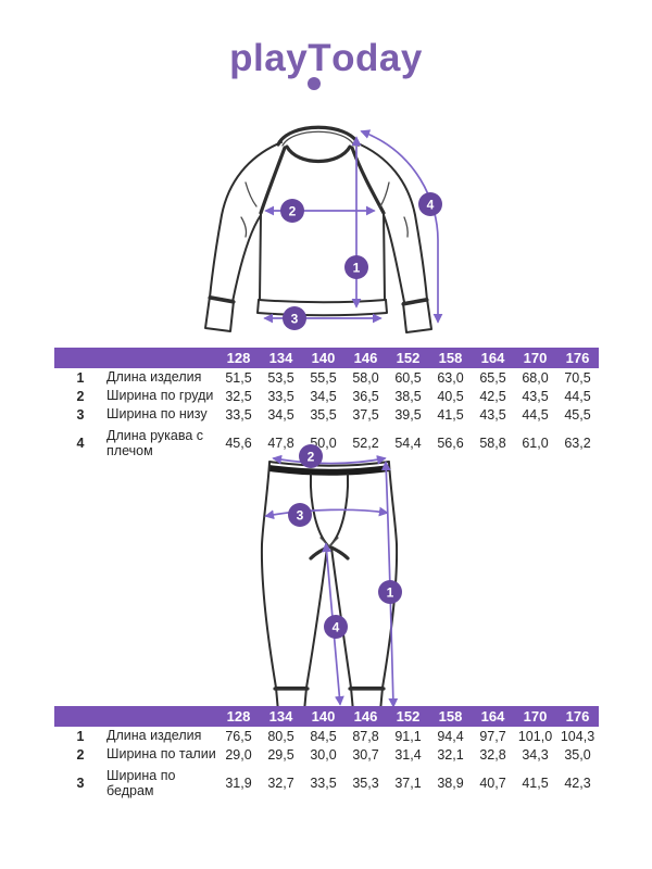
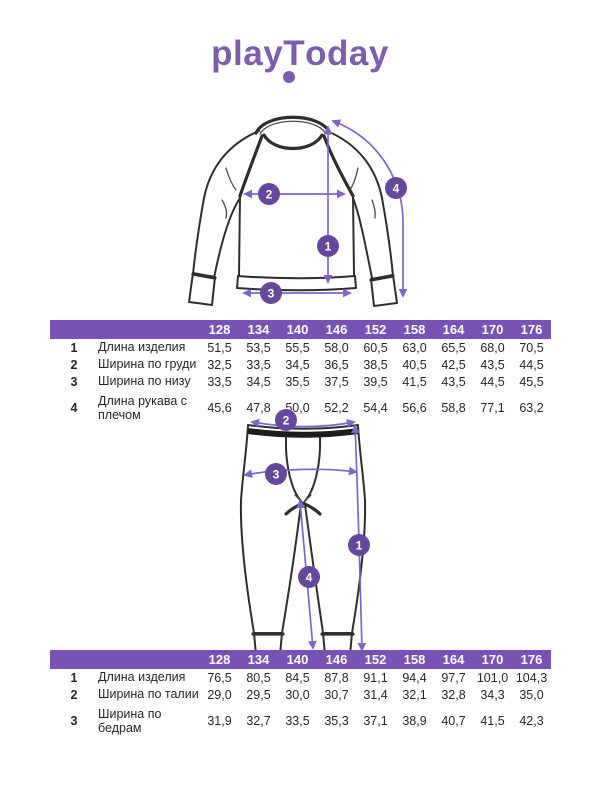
  playToday
  1
  2
  3
  4
  		128	134	140	146	152	158	164	170	176
  1	Длина изделия	51,5	53,5	55,5	58,0	60,5	63,0	65,5	68,0	70,5
  2	Ширина по груди	32,5	33,5	34,5	36,5	38,5	40,5	42,5	43,5	44,5
  3	Ширина по низу	33,5	34,5	35,5	37,5	39,5	41,5	43,5	44,5	45,5
- 4	Длина рукава с плечом	45,6	47,8	50,0	52,2	54,4	56,6	58,8	61,0	63,2
+ 4	Длина рукава с плечом	45,6	47,8	50,0	52,2	54,4	56,6	58,8	77,1	63,2
  2
  3
  1
  4
  		128	134	140	146	152	158	164	170	176
  1	Длина изделия	76,5	80,5	84,5	87,8	91,1	94,4	97,7	101,0	104,3
  2	Ширина по талии	29,0	29,5	30,0	30,7	31,4	32,1	32,8	34,3	35,0
  3	Ширина по бедрам	31,9	32,7	33,5	35,3	37,1	38,9	40,7	41,5	42,3
